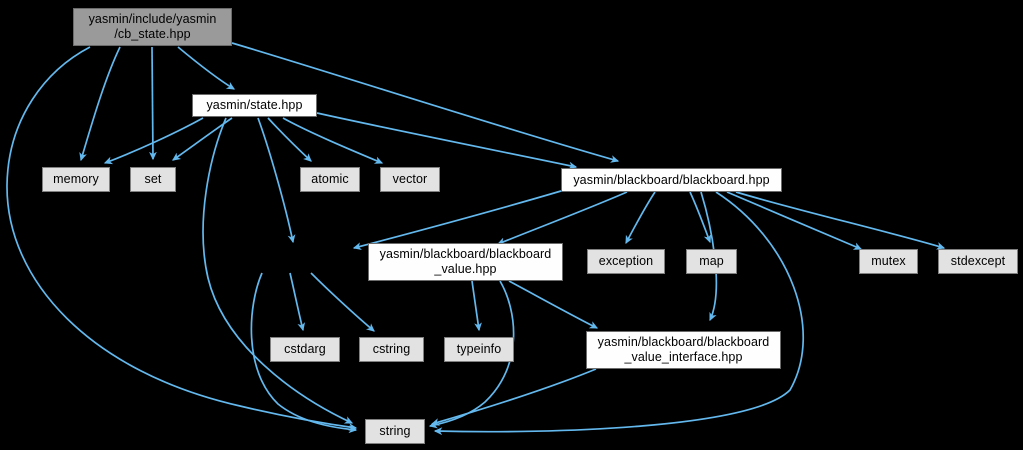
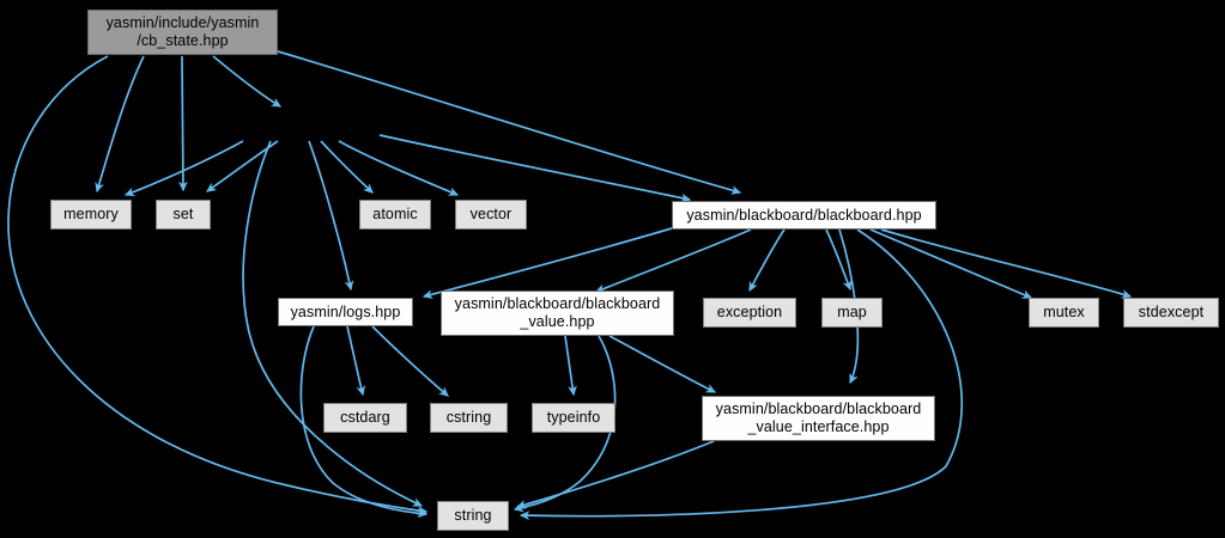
  yasmin/include/yasmin
  /cb_state.hpp
- yasmin/state.hpp
  memory
  set
  atomic
  vector
  yasmin/blackboard/blackboard.hpp
+ yasmin/logs.hpp
  yasmin/blackboard/blackboard
  _value.hpp
  exception
  map
  mutex
  stdexcept
  cstdarg
  cstring
  typeinfo
  yasmin/blackboard/blackboard
  _value_interface.hpp
  string
